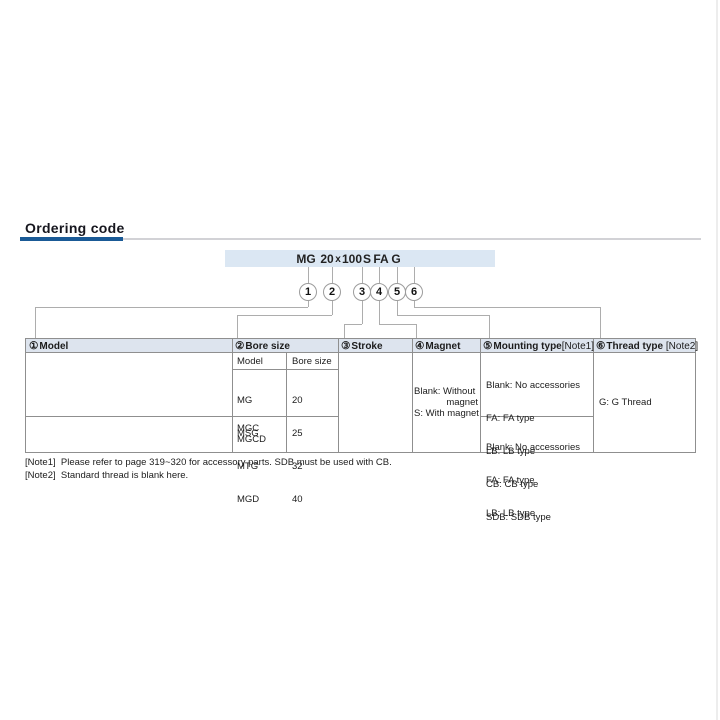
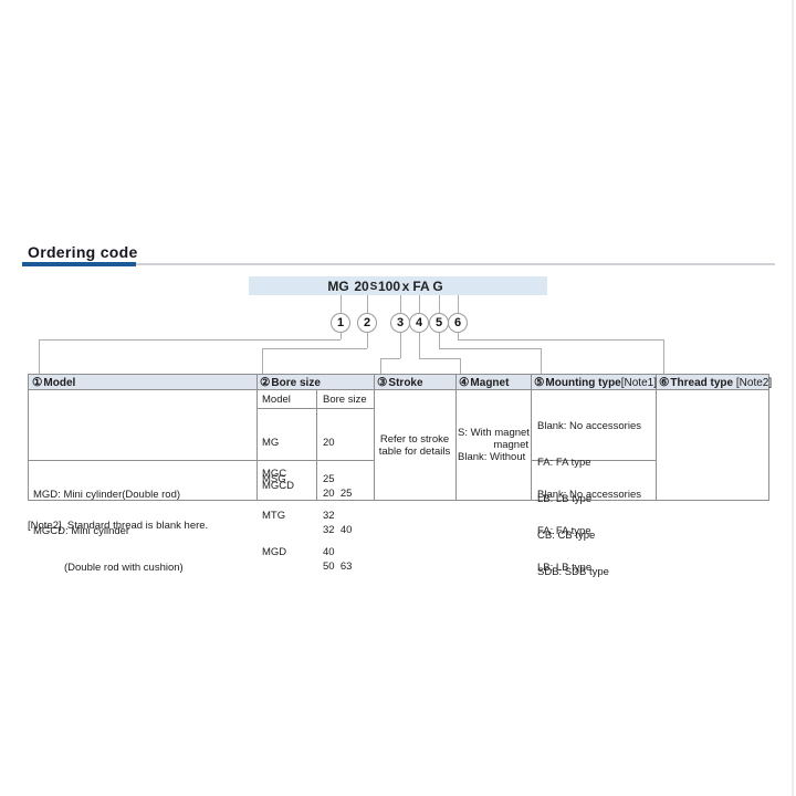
  Ordering code
  MG
  20
- x
+ S
  100
- S
+ x
  FA
  G
  1
  2
  3
  4
  5
  6
  ①
  Model
  ②
  Bore size
  ③
  Stroke
  ④
  Magnet
  ⑤
  Mounting type
  [Note1]
  ⑥
  Thread type
  [Note2]
+ MGD: Mini cylinder(Double rod)
+ MGCD: Mini cylinder
+ (Double rod with cushion)
  Model
  Bore size
  MG
  MSG
  MTG
  MGD
  20
  25
  32
  40
  MGC
  MGCD
+ 20 25
+ 32 40
+ 50 63
+ Refer to stroke
+ table for details
- Blank: Without
+ S: With magnet
  magnet
- S: With magnet
+ Blank: Without
  Blank: No accessories
  FA: FA type
  LB: LB type
  CB: CB type
  SDB: SDB type
  Blank: No accessories
  FA: FA type
  LB: LB type
- G: G Thread
- [Note1] Please refer to page 319~320 for accessory parts. SDB must be used with CB.
  [Note2] Standard thread is blank here.
